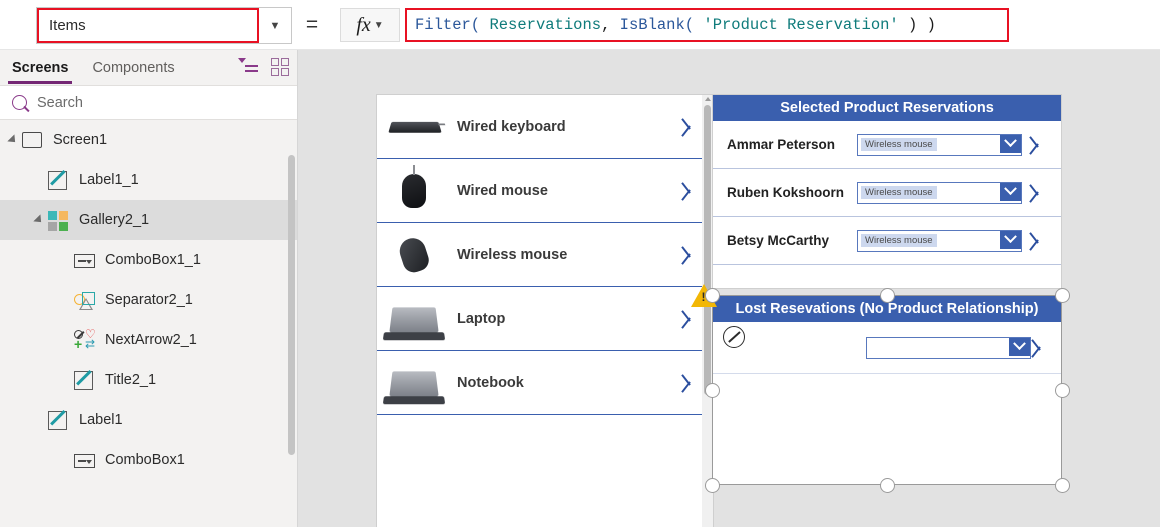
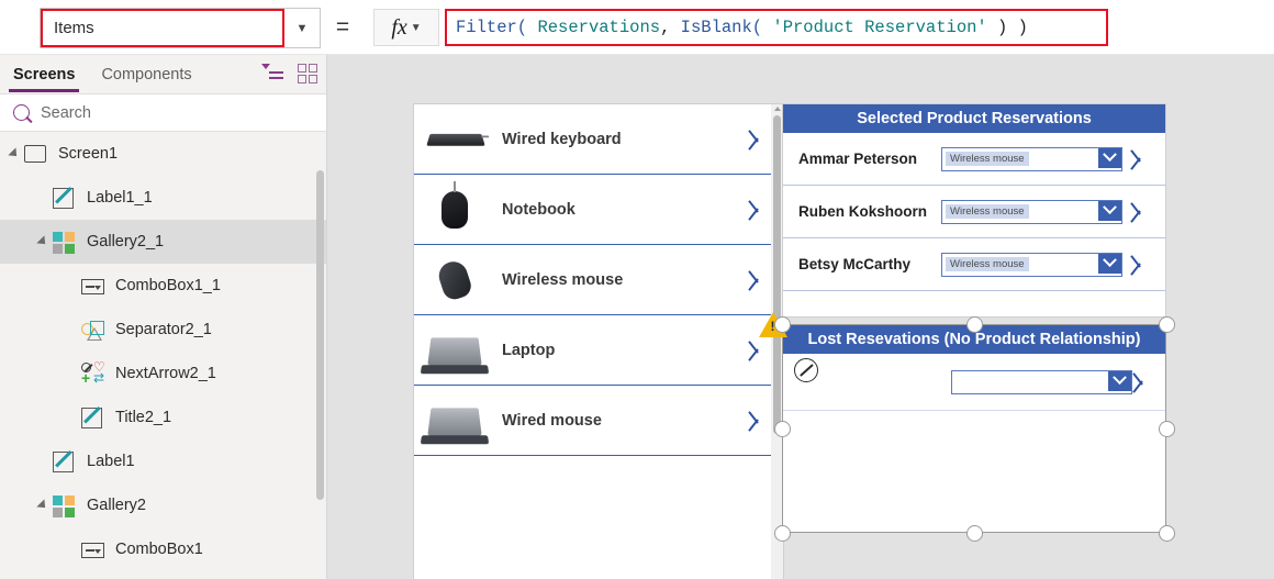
  Items
  ▼
  =
  fx
  ▼
  Filter(
  Reservations
  ,
  IsBlank(
  'Product Reservation'
  ) )
  Screens
  Components
  Search
  Screen1
  Label1_1
  Gallery2_1
  ComboBox1_1
  Separator2_1
  ♡
  +
  ⇄
  NextArrow2_1
  Title2_1
  Label1
+ Gallery2
  ComboBox1
  Wired keyboard
- Wired mouse
+ Notebook
  Wireless mouse
  Laptop
- Notebook
+ Wired mouse
  Selected Product Reservations
  Ammar Peterson
  Wireless mouse
  Ruben Kokshoorn
  Wireless mouse
  Betsy McCarthy
  Wireless mouse
  Lost Resevations (No Product Relationship)
